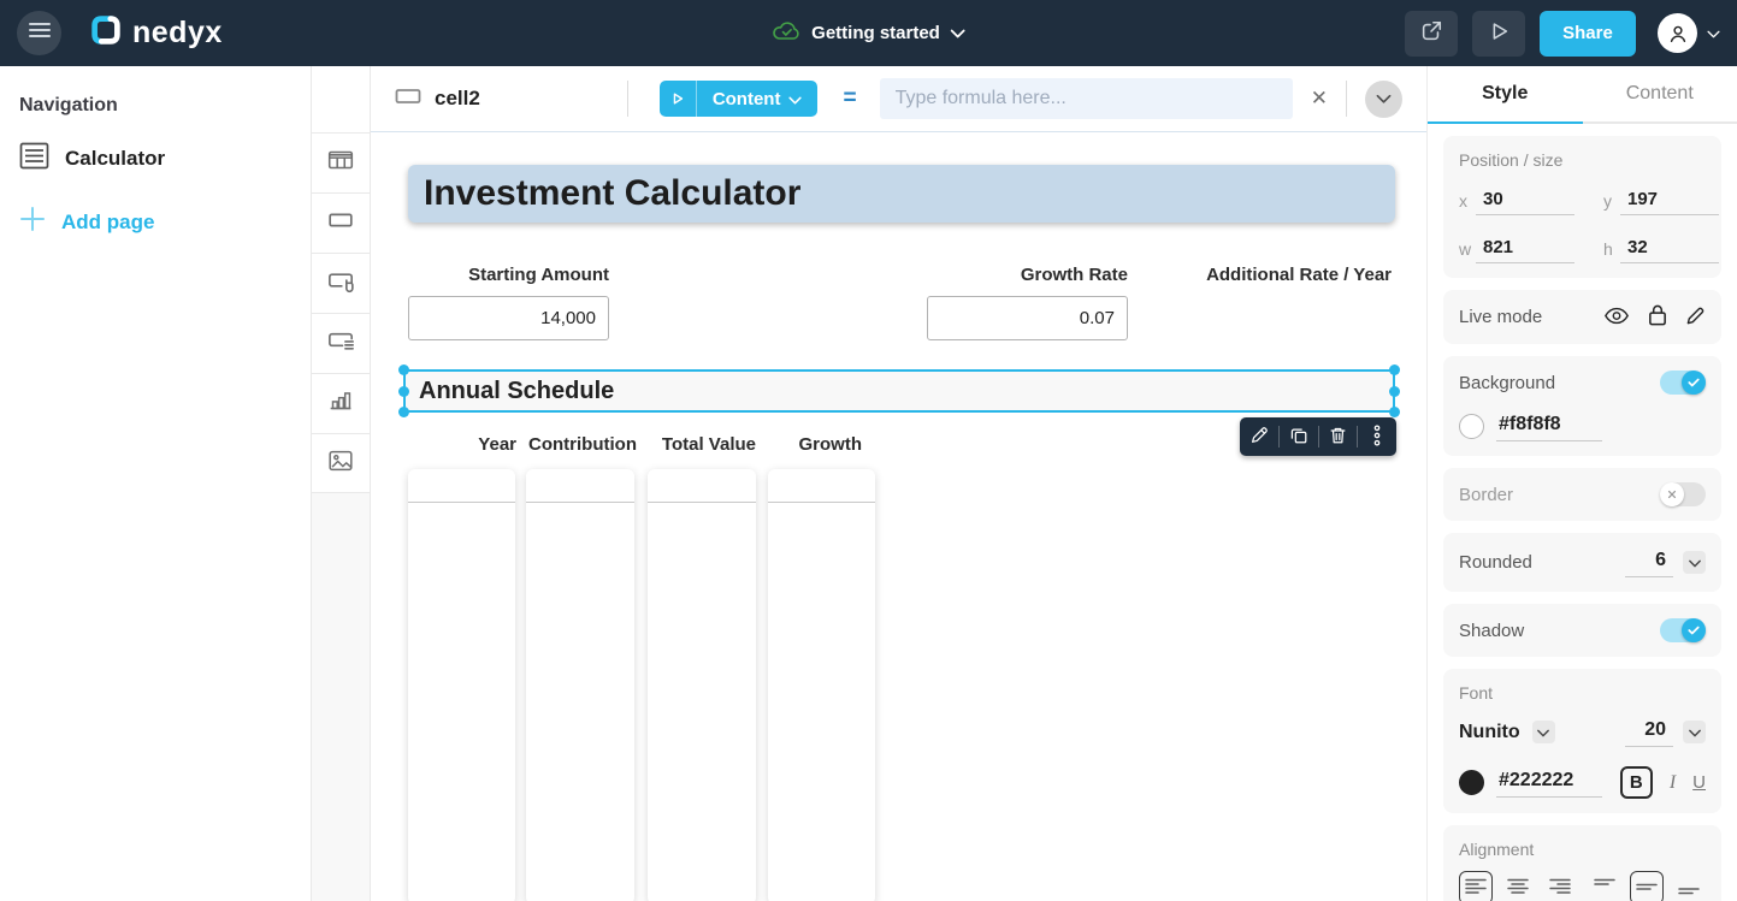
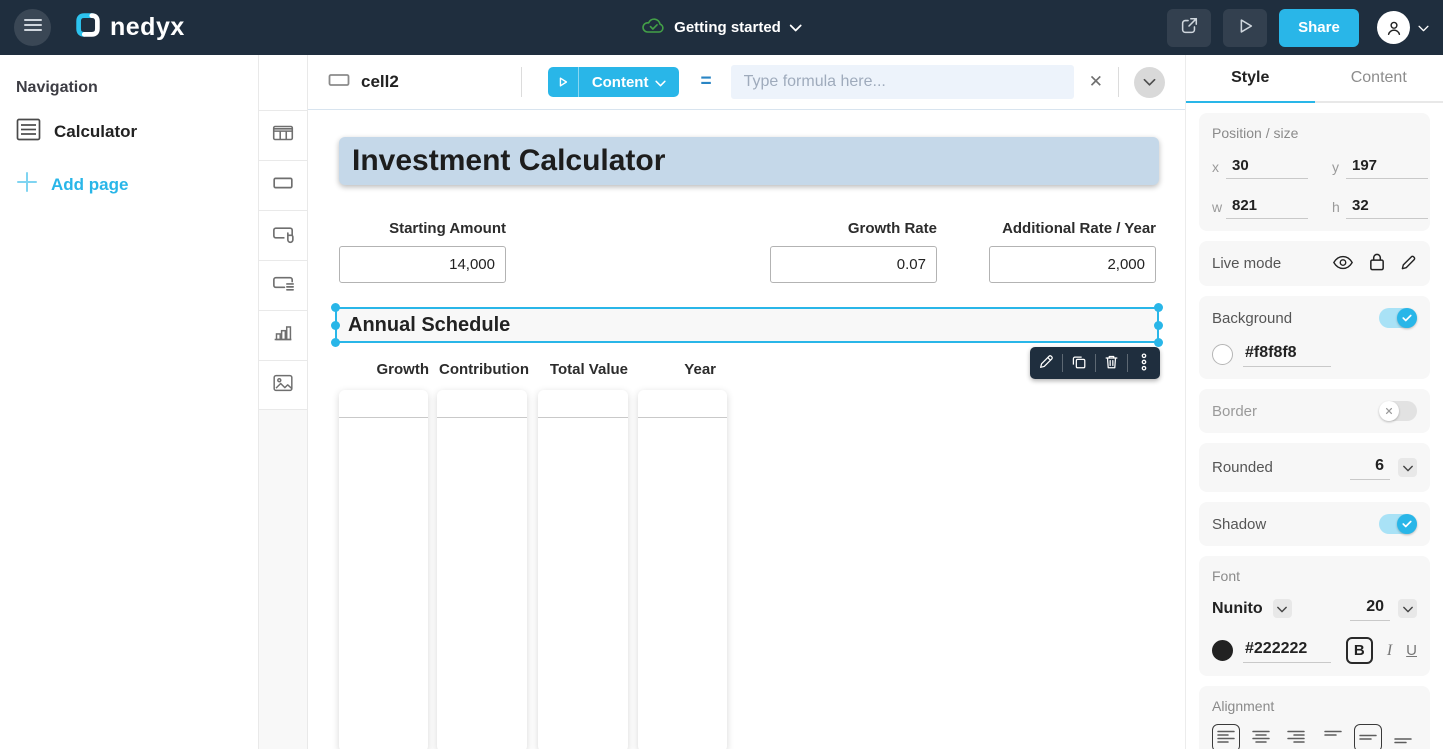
  nedyx
  Getting started
  Share
  Navigation
  Calculator
  Add page
  cell2
  Content
  =
  Type formula here...
  ✕
  Investment Calculator
  Starting Amount
  14,000
  Growth Rate
  0.07
  Additional Rate / Year
+ 2,000
  Annual Schedule
- Year
+ Growth
  Contribution
  Total Value
- Growth
+ Year
  Style
  Content
  Position / size
  x
  30
  y
  197
  w
  821
  h
  32
  Live mode
  Background
  #f8f8f8
  Border
  Rounded
  6
  Shadow
  Font
  Nunito
  20
  #222222
  B
  I
  U
  Alignment
